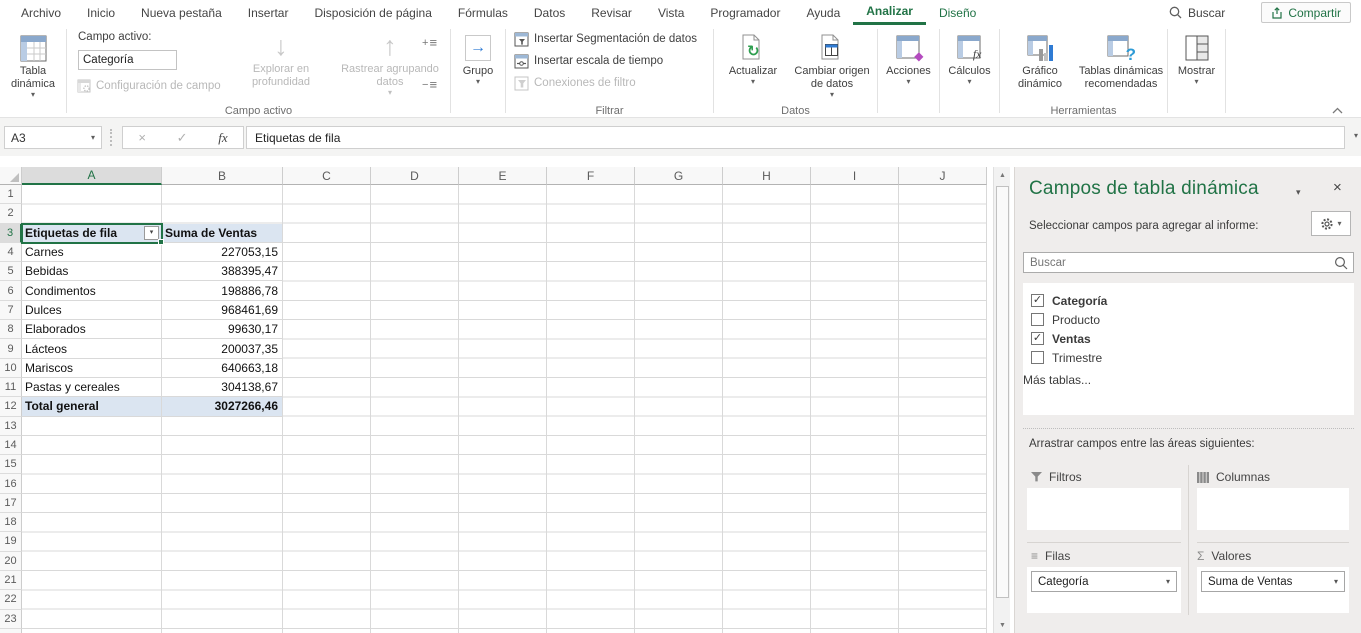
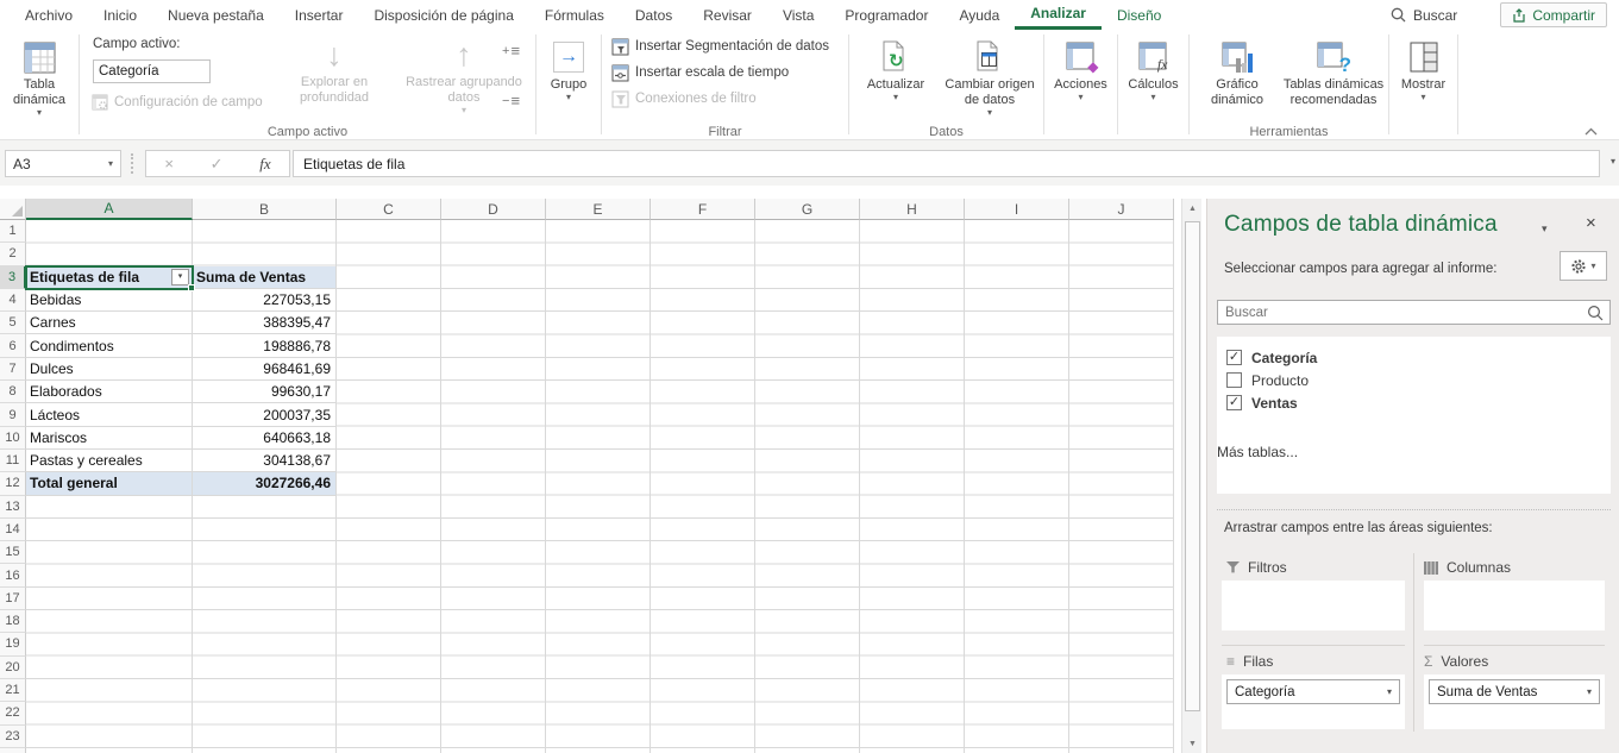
  Archivo
  Inicio
  Nueva pestaña
  Insertar
  Disposición de página
  Fórmulas
  Datos
  Revisar
  Vista
  Programador
  Ayuda
  Analizar
  Diseño
  Buscar
  Compartir
  Tabla dinámica
  ▾
  Campo activo:
  Categoría
  Configuración de campo
  ↓
  Explorar en profundidad
  ↑
  Rastrear agrupando datos
  ▾
  +
  ≡
  −
  ≡
  Campo activo
  →
  Grupo
  ▾
  Insertar Segmentación de datos
  Insertar escala de tiempo
  Conexiones de filtro
  Filtrar
  ↻
  Actualizar
  ▾
  Cambiar origen de datos
  ▾
  Datos
  ◆
  Acciones
  ▾
  fx
  Cálculos
  ▾
  Gráfico dinámico
  ?
  Tablas dinámicas recomendadas
  Herramientas
  Mostrar
  ▾
  A3
  ▾
  ×
  ✓
  fx
  Etiquetas de fila
  ▾
  A
  B
  C
  D
  E
  F
  G
  H
  I
  J
  1
  2
  3
  4
  5
  6
  7
  8
  9
  10
  11
  12
  13
  14
  15
  16
  17
  18
  19
  20
  21
  22
  23
  Etiquetas de fila
  Suma de Ventas
- Carnes
+ Bebidas
  227053,15
- Bebidas
+ Carnes
  388395,47
  Condimentos
  198886,78
  Dulces
  968461,69
  Elaborados
  99630,17
  Lácteos
  200037,35
  Mariscos
  640663,18
  Pastas y cereales
  304138,67
  Total general
  3027266,46
  Campos de tabla dinámica
  ▾
  ×
  Seleccionar campos para agregar al informe:
  ▾
  Buscar
  Categoría
  Producto
  Ventas
- Trimestre
  Más tablas...
  Arrastrar campos entre las áreas siguientes:
  Filtros
  Columnas
  ≡
  Filas
  Σ
  Valores
  Categoría
  ▾
  Suma de Ventas
  ▾
